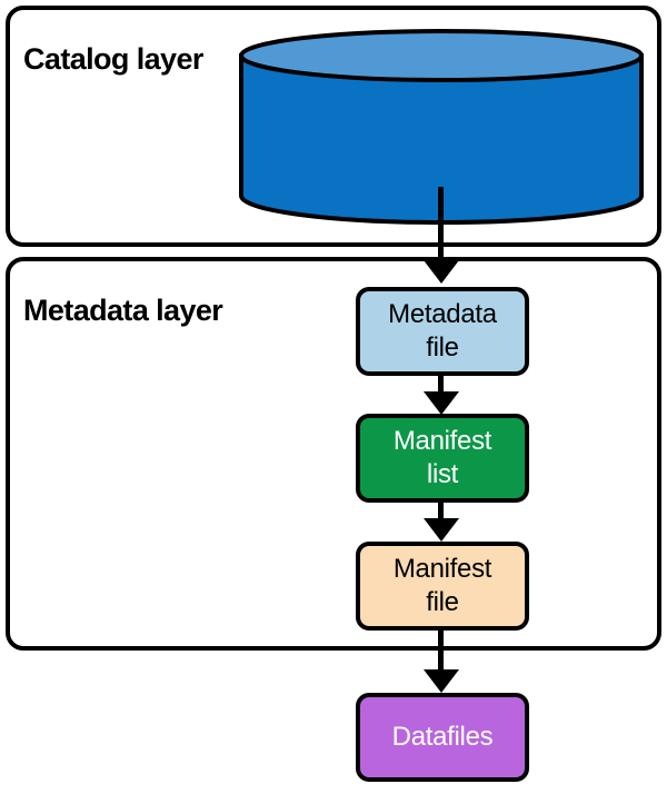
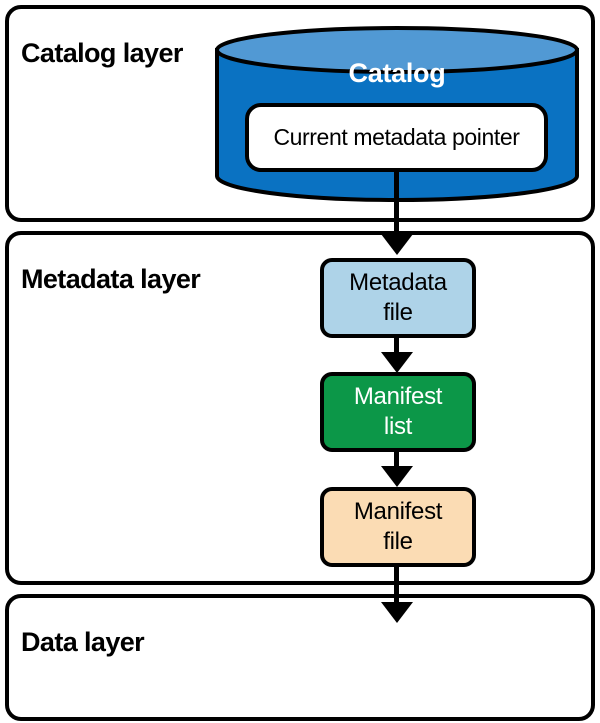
  Catalog layer
  Metadata layer
+ Data layer
+ Catalog
+ Current metadata pointer
  Metadata
  file
  Manifest
  list
  Manifest
  file
- Datafiles
